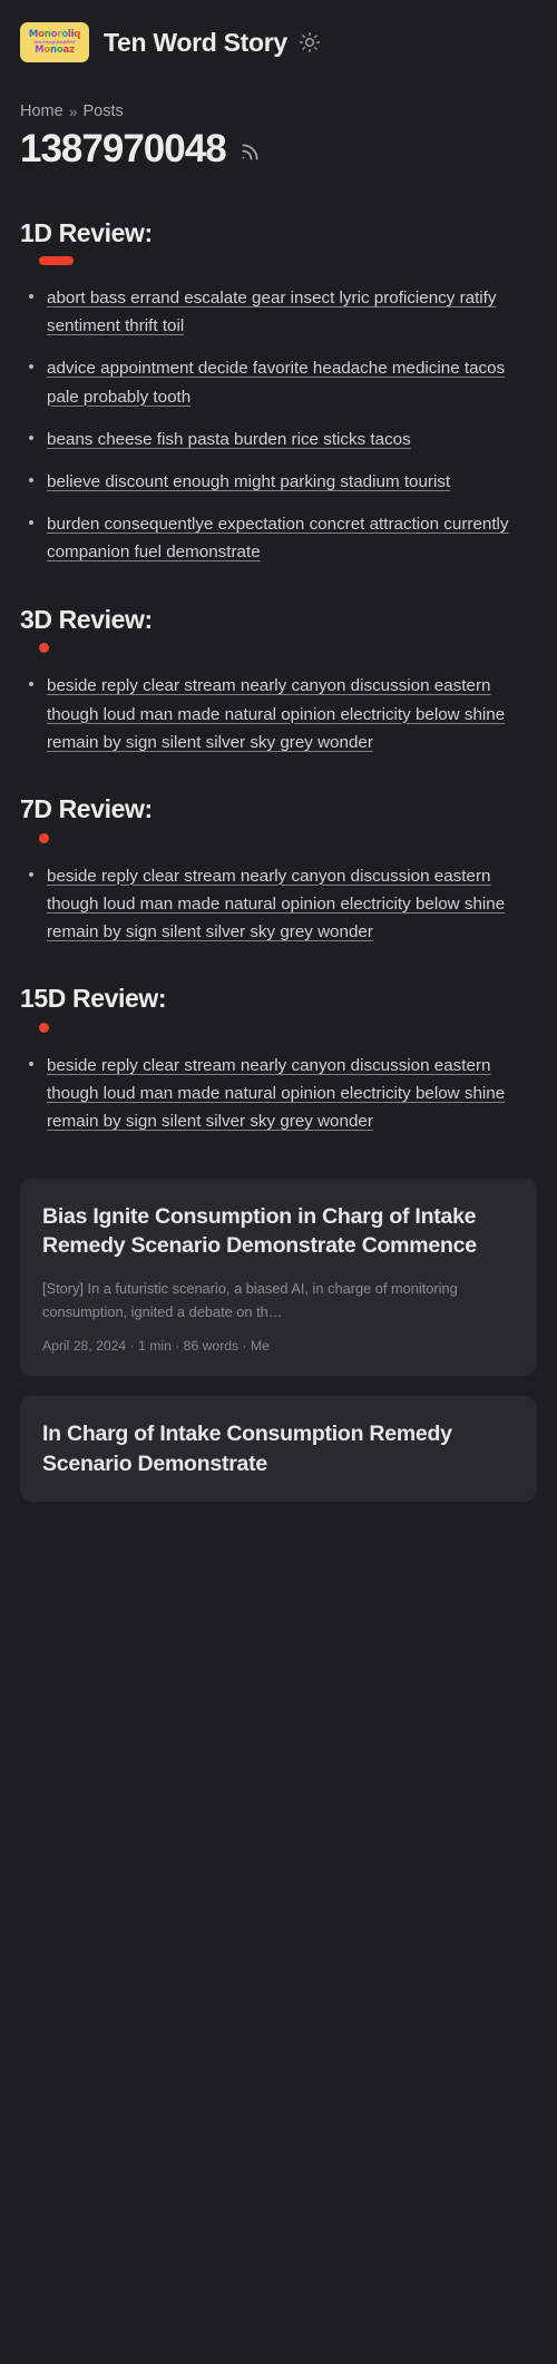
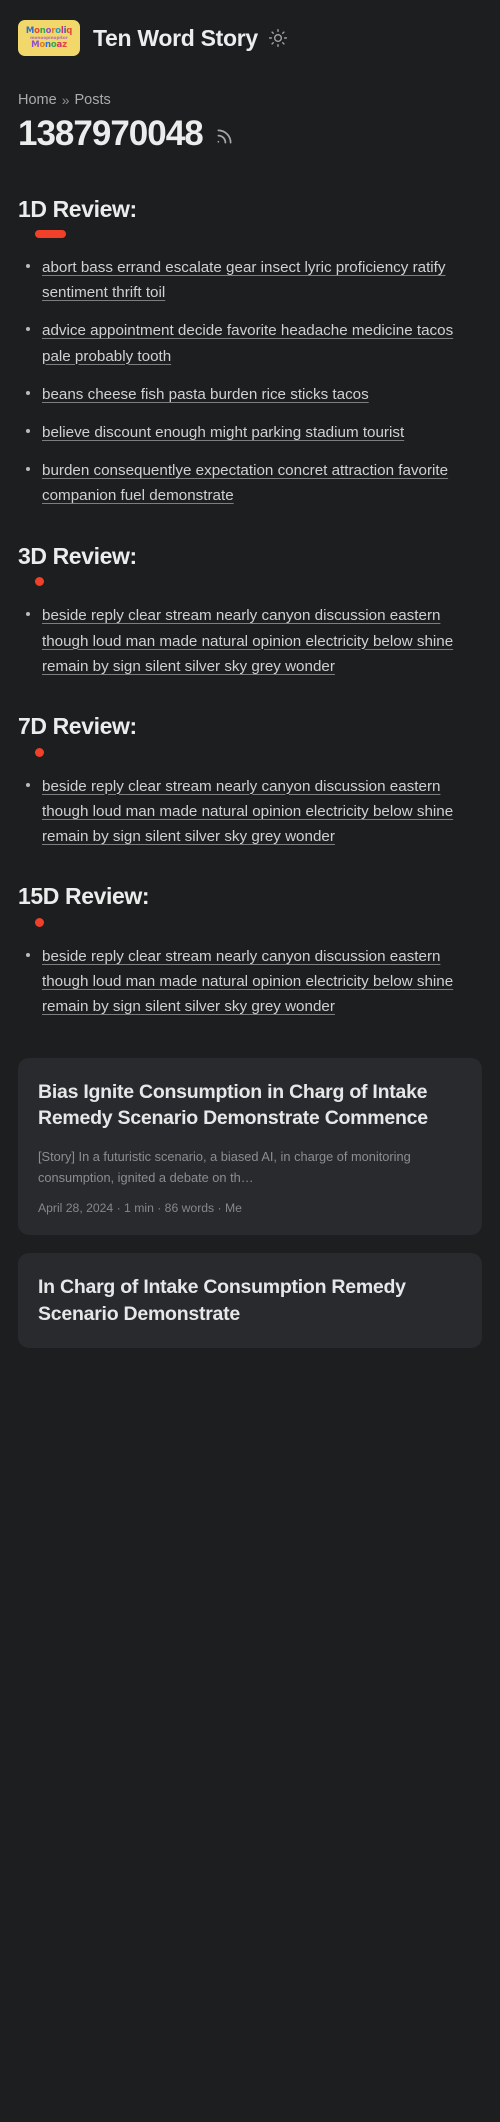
  Monoroliq
  Monoaz
  Ten Word Story
  Home
  »
  Posts
  1387970048
  1D Review:
  abort bass errand escalate gear insect lyric proficiency ratify sentiment thrift toil
  advice appointment decide favorite headache medicine tacos pale probably tooth
  beans cheese fish pasta burden rice sticks tacos
  believe discount enough might parking stadium tourist
- burden consequentlye expectation concret attraction currently companion fuel demonstrate
+ burden consequentlye expectation concret attraction favorite companion fuel demonstrate
  3D Review:
  beside reply clear stream nearly canyon discussion eastern though loud man made natural opinion electricity below shine remain by sign silent silver sky grey wonder
  7D Review:
  beside reply clear stream nearly canyon discussion eastern though loud man made natural opinion electricity below shine remain by sign silent silver sky grey wonder
  15D Review:
  beside reply clear stream nearly canyon discussion eastern though loud man made natural opinion electricity below shine remain by sign silent silver sky grey wonder
  Bias Ignite Consumption in Charg of Intake Remedy Scenario Demonstrate Commence
  [Story] In a futuristic scenario, a biased AI, in charge of monitoring consumption, ignited a debate on th…
  April 28, 2024 · 1 min · 86 words · Me
  In Charg of Intake Consumption Remedy Scenario Demonstrate
